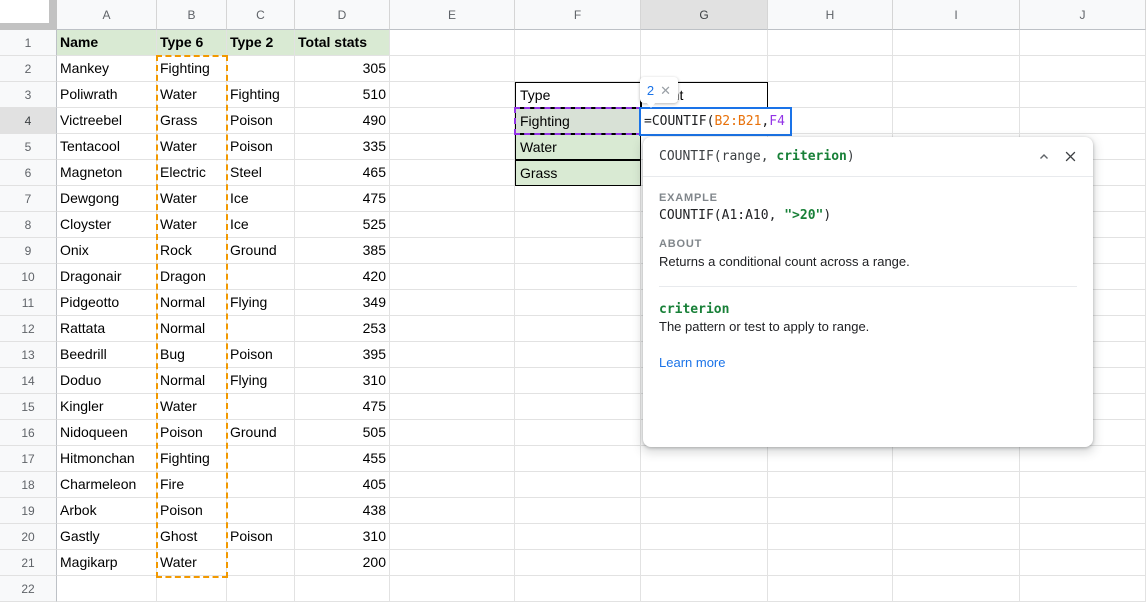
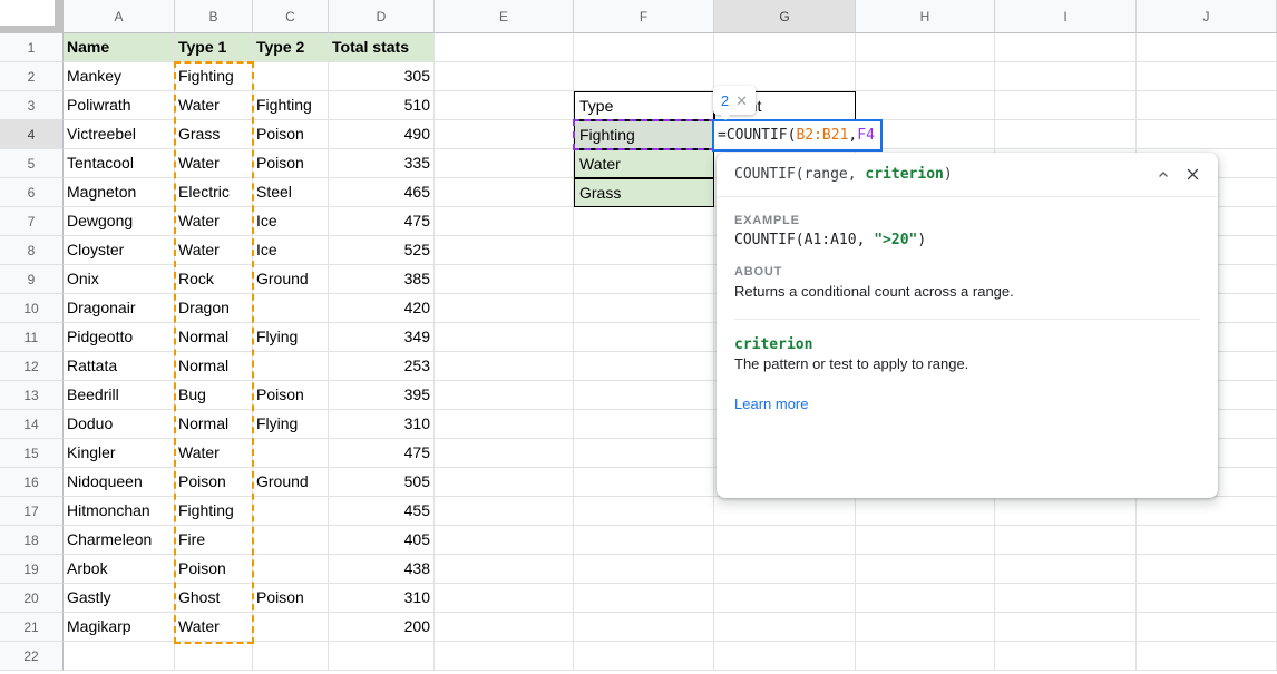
  A
  B
  C
  D
  E
  F
  G
  H
  I
  J
  1
  2
  3
  4
  5
  6
  7
  8
  9
  10
  11
  12
  13
  14
  15
  16
  17
  18
  19
  20
  21
  22
  Name
- Type 6
+ Type 1
  Type 2
  Total stats
  Mankey
  Fighting
  305
  Poliwrath
  Water
  Fighting
  510
  Victreebel
  Grass
  Poison
  490
  Tentacool
  Water
  Poison
  335
  Magneton
  Electric
  Steel
  465
  Dewgong
  Water
  Ice
  475
  Cloyster
  Water
  Ice
  525
  Onix
  Rock
  Ground
  385
  Dragonair
  Dragon
  420
  Pidgeotto
  Normal
  Flying
  349
  Rattata
  Normal
  253
  Beedrill
  Bug
  Poison
  395
  Doduo
  Normal
  Flying
  310
  Kingler
  Water
  475
  Nidoqueen
  Poison
  Ground
  505
  Hitmonchan
  Fighting
  455
  Charmeleon
  Fire
  405
  Arbok
  Poison
  438
  Gastly
  Ghost
  Poison
  310
  Magikarp
  Water
  200
  Type
  Fighting
  Water
  Grass
  =COUNTIF(B2:B21,F4
  2
  ✕
  COUNTIF(range, criterion)
  EXAMPLE
  COUNTIF(A1:A10, ">20")
  ABOUT
  Returns a conditional count across a range.
  criterion
  The pattern or test to apply to range.
  Learn more
